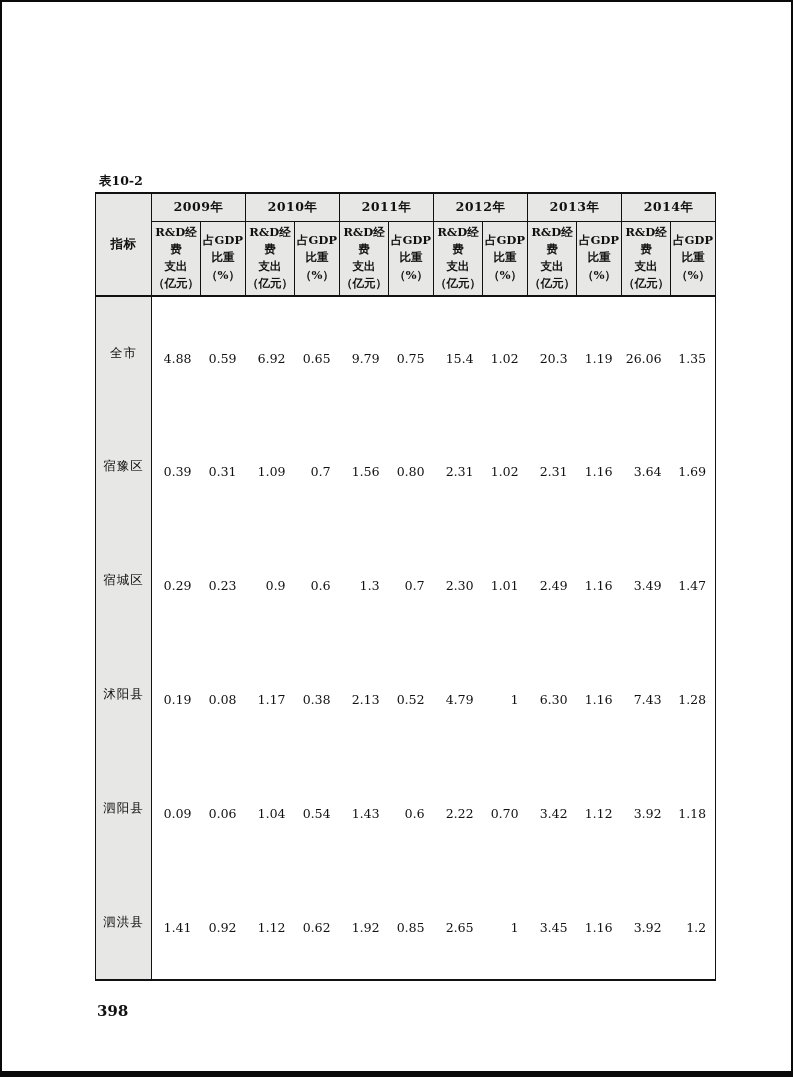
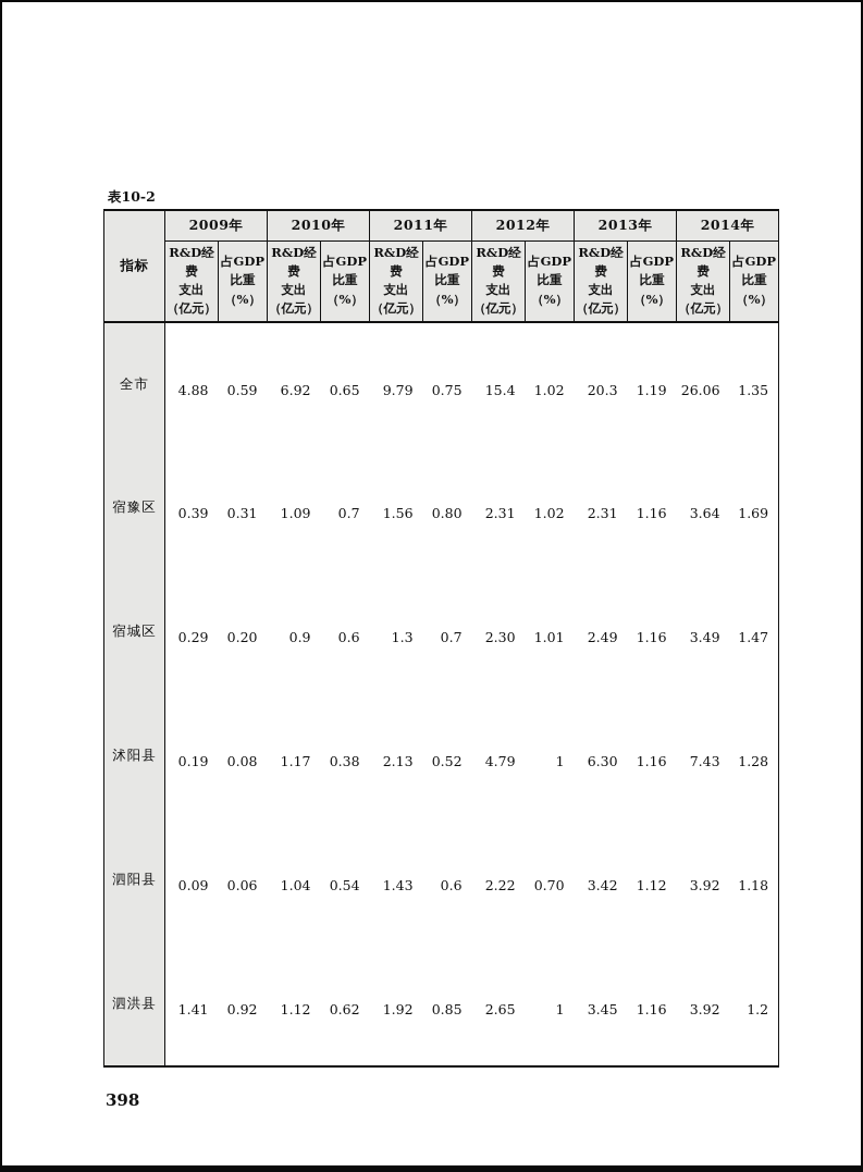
  表10-2
  指标	2009年	2010年	2011年	2012年	2013年	2014年
  R&D经费 支出 （亿元）	占GDP 比重 （%）	R&D经费 支出 （亿元）	占GDP 比重 （%）	R&D经费 支出 （亿元）	占GDP 比重 （%）	R&D经费 支出 （亿元）	占GDP 比重 （%）	R&D经费 支出 （亿元）	占GDP 比重 （%）	R&D经费 支出 （亿元）	占GDP 比重 （%）
  全市	4.88	0.59	6.92	0.65	9.79	0.75	15.4	1.02	20.3	1.19	26.06	1.35
  宿豫区	0.39	0.31	1.09	0.7	1.56	0.80	2.31	1.02	2.31	1.16	3.64	1.69
- 宿城区	0.29	0.23	0.9	0.6	1.3	0.7	2.30	1.01	2.49	1.16	3.49	1.47
+ 宿城区	0.29	0.20	0.9	0.6	1.3	0.7	2.30	1.01	2.49	1.16	3.49	1.47
  沭阳县	0.19	0.08	1.17	0.38	2.13	0.52	4.79	1	6.30	1.16	7.43	1.28
  泗阳县	0.09	0.06	1.04	0.54	1.43	0.6	2.22	0.70	3.42	1.12	3.92	1.18
  泗洪县	1.41	0.92	1.12	0.62	1.92	0.85	2.65	1	3.45	1.16	3.92	1.2
  398
